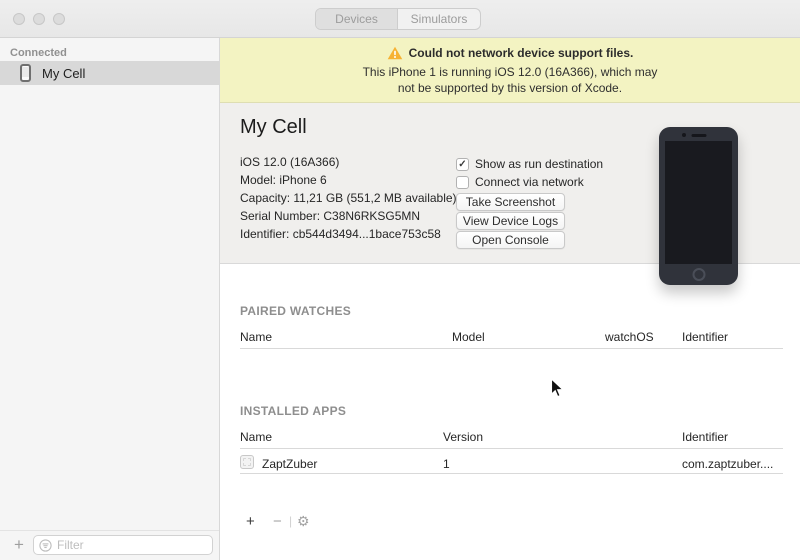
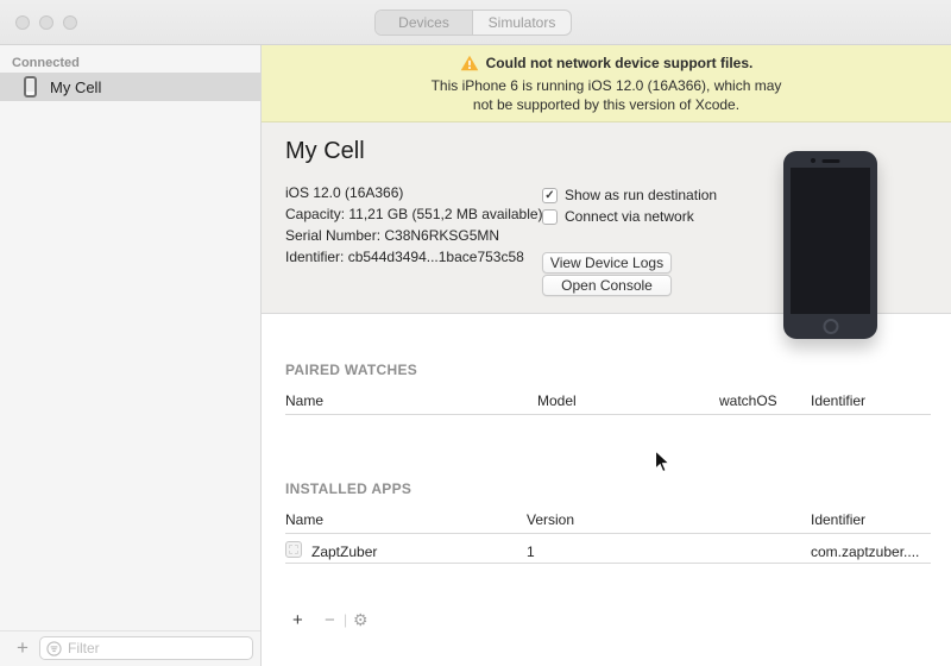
  Devices
  Simulators
  Connected
  My Cell
  +
  Filter
  Could not network device support files.
- This iPhone 1 is running iOS 12.0 (16A366), which may
+ This iPhone 6 is running iOS 12.0 (16A366), which may
  not be supported by this version of Xcode.
  My Cell
  iOS 12.0 (16A366)
- Model: iPhone 6
  Capacity: 11,21 GB (551,2 MB available)
  Serial Number: C38N6RKSG5MN
  Identifier: cb544d3494...1bace753c58
  ✓
  Show as run destination
  Connect via network
- Take Screenshot
  View Device Logs
  Open Console
  PAIRED WATCHES
  Name
  Model
  watchOS
  Identifier
  INSTALLED APPS
  Name
  Version
  Identifier
  ZaptZuber
  1
  com.zaptzuber....
  +
  −
  |
  ⚙
